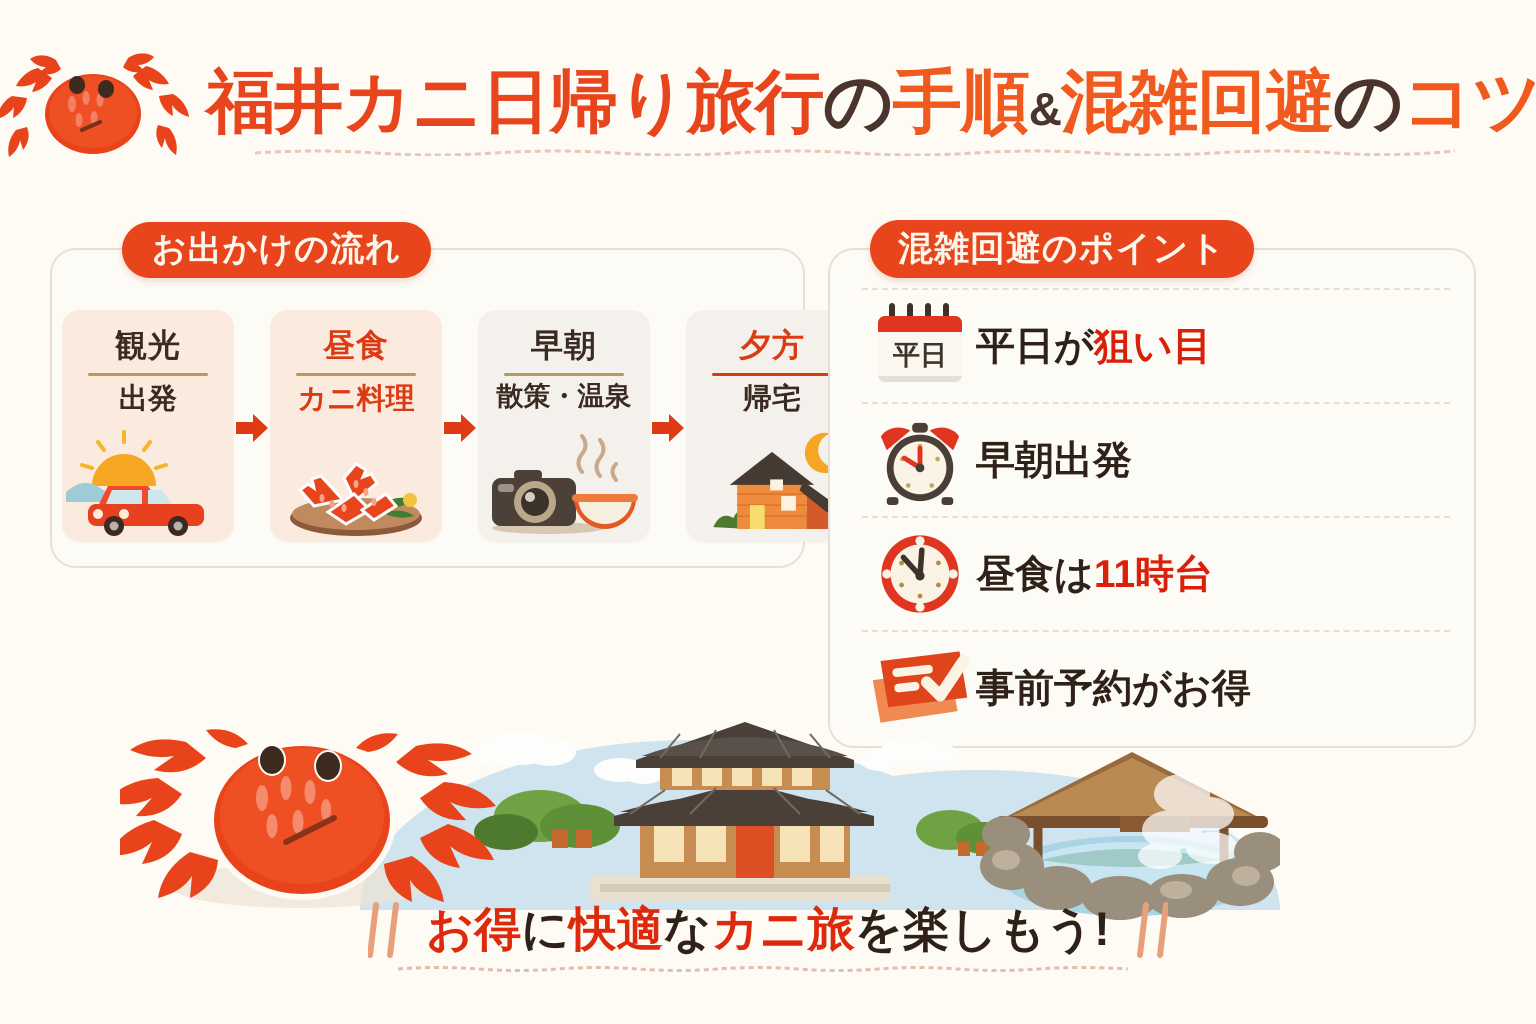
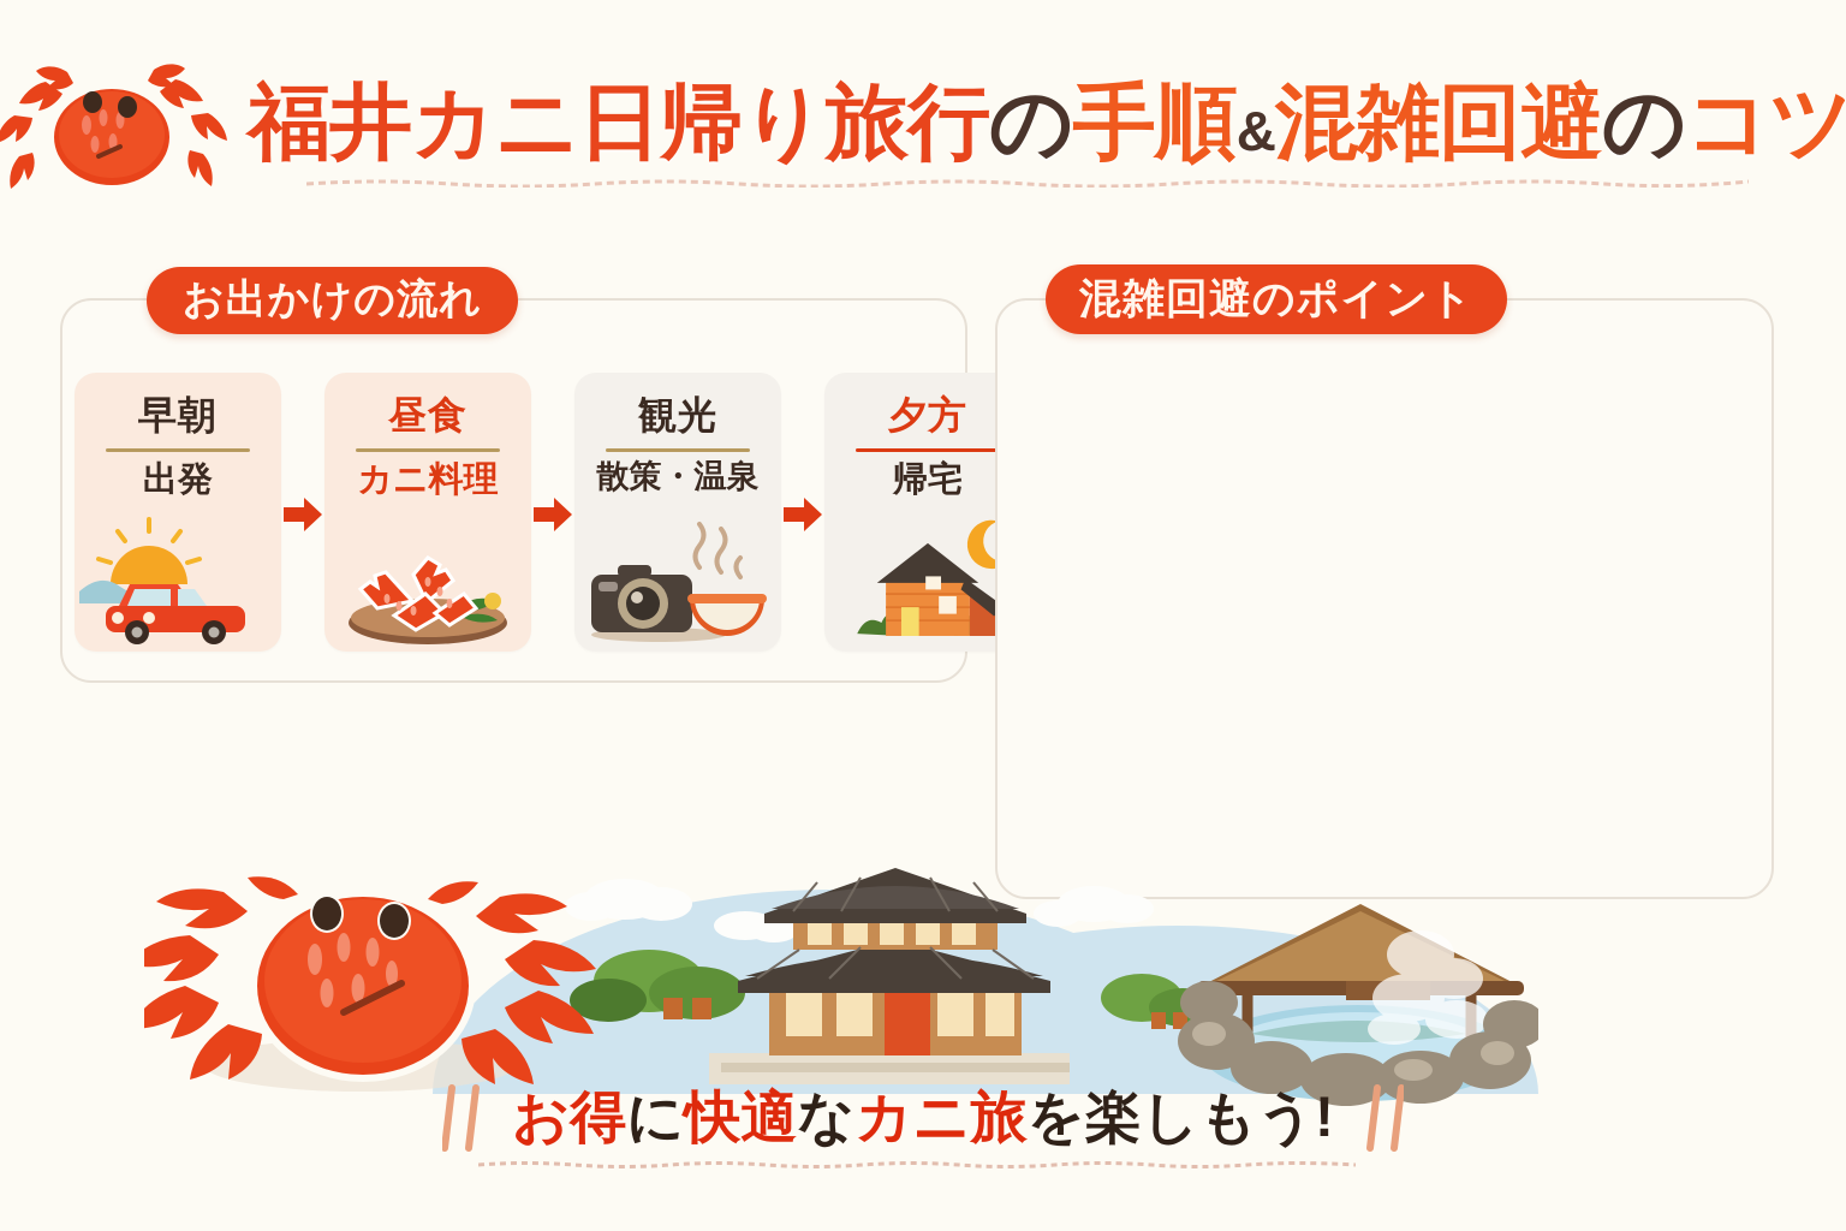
  福井カニ日帰り旅行の手順&混雑回避のコツ
  お出かけの流れ
- 観光
+ 早朝
  出発
  昼食
  カニ料理
- 早朝
+ 観光
  散策・温泉
  夕方
  帰宅
  混雑回避のポイント
- 平日
- 平日が狙い目
- 早朝出発
- 昼食は11時台
- 事前予約がお得
  お得に快適なカニ旅を楽しもう!
